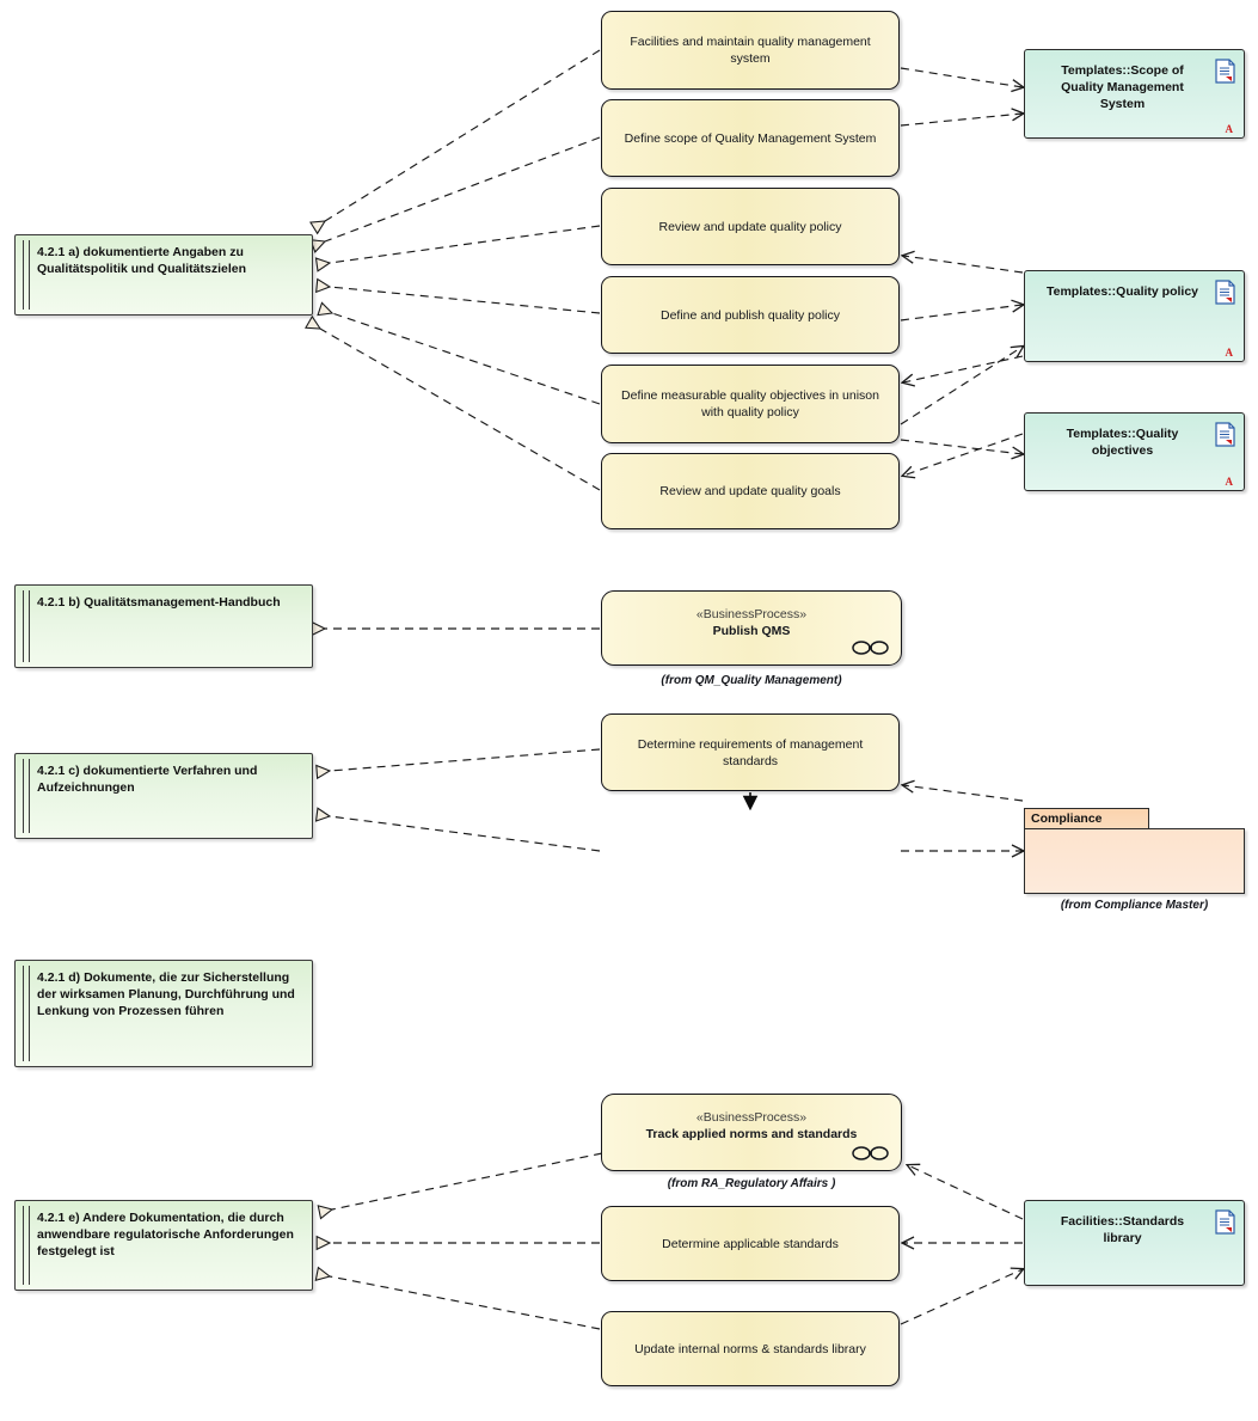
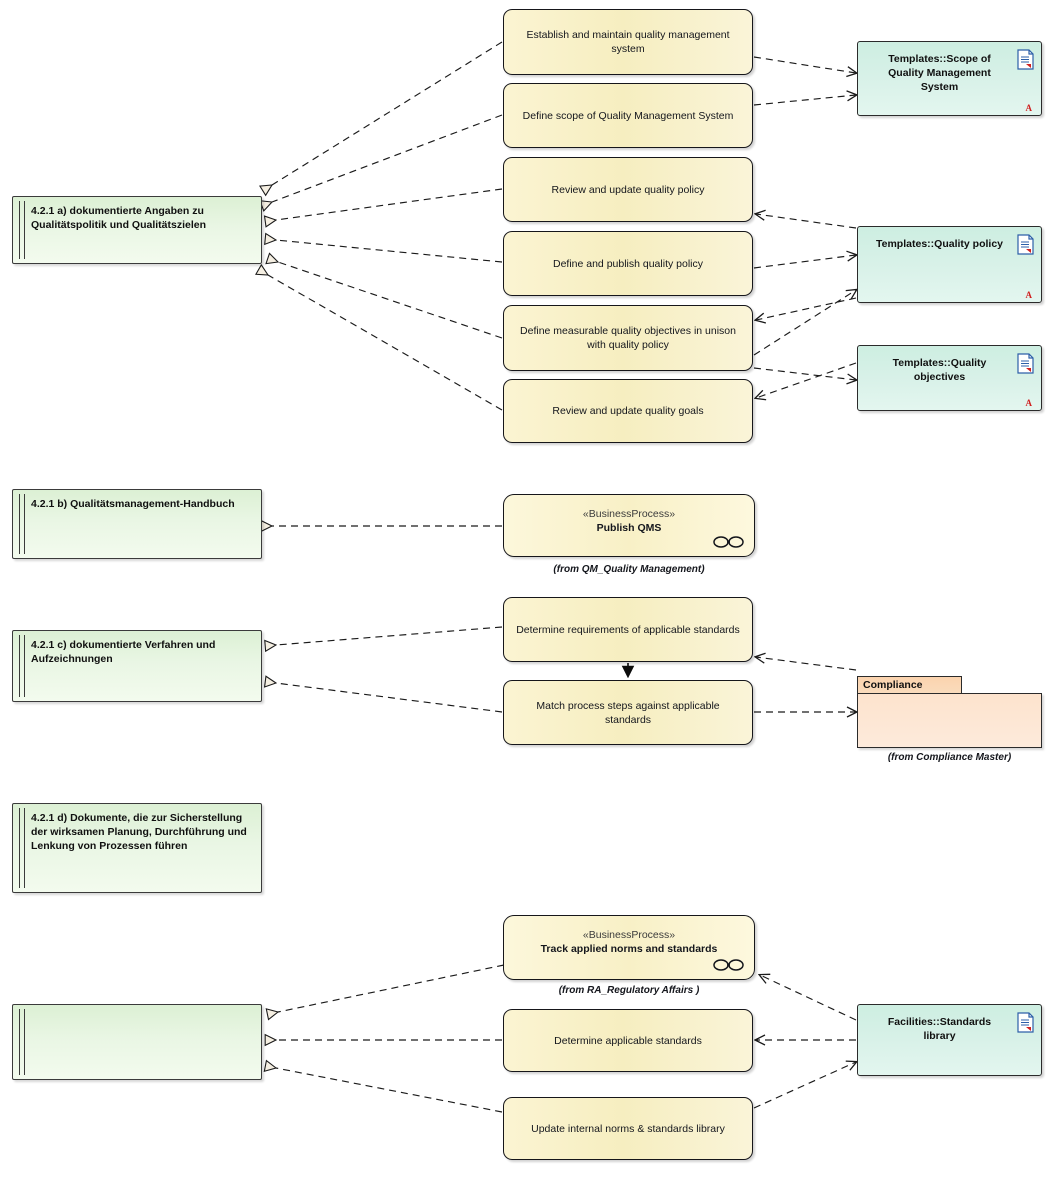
  4.2.1 a) dokumentierte Angaben zu Qualitätspolitik und Qualitätszielen
  4.2.1 b) Qualitätsmanagement-Handbuch
  4.2.1 c) dokumentierte Verfahren und Aufzeichnungen
  4.2.1 d) Dokumente, die zur Sicherstellung der wirksamen Planung, Durchführung und Lenkung von Prozessen führen
- 4.2.1 e) Andere Dokumentation, die durch anwendbare regulatorische Anforderungen festgelegt ist
- Facilities and maintain quality management system
+ Establish and maintain quality management system
  Define scope of Quality Management System
  Review and update quality policy
  Define and publish quality policy
  Define measurable quality objectives in unison with quality policy
  Review and update quality goals
- Determine requirements of management standards
+ Determine requirements of applicable standards
+ Match process steps against applicable standards
  Determine applicable standards
  Update internal norms & standards library
  «BusinessProcess»
  Publish QMS
  (from QM_Quality Management)
  «BusinessProcess»
  Track applied norms and standards
  (from RA_Regulatory Affairs )
  Templates::Scope of Quality Management System
  A
  Templates::Quality policy
  A
  Templates::Quality objectives
  A
  Facilities::Standards library
  Compliance
  (from Compliance Master)
